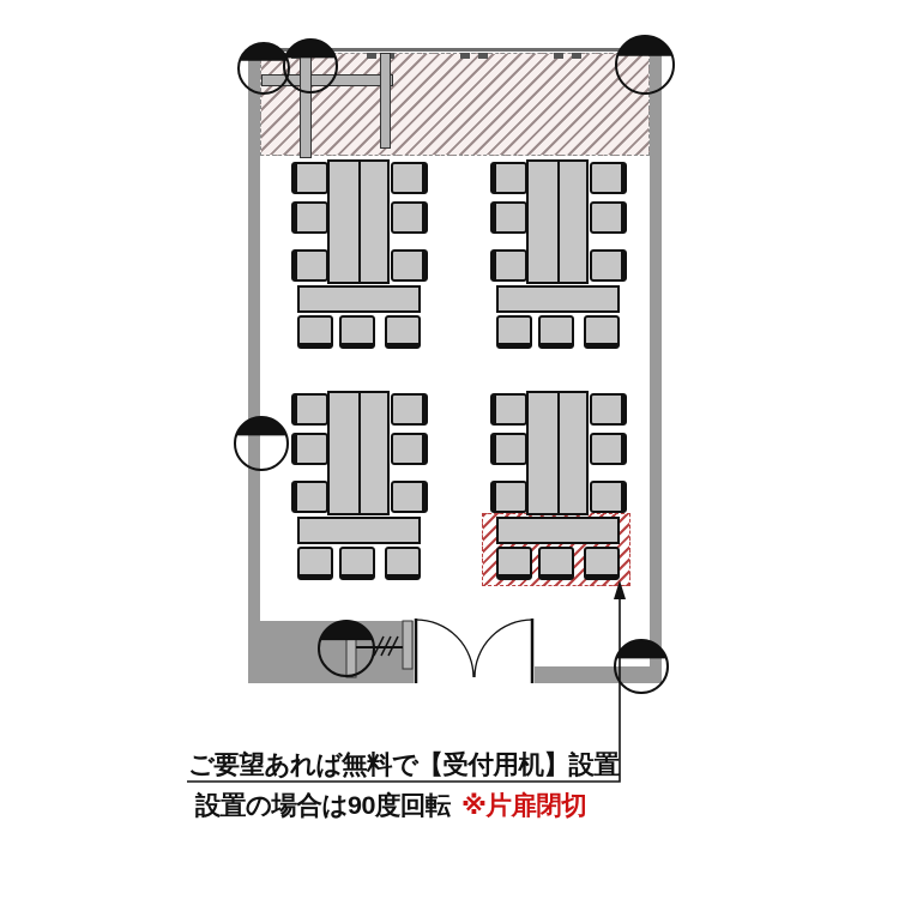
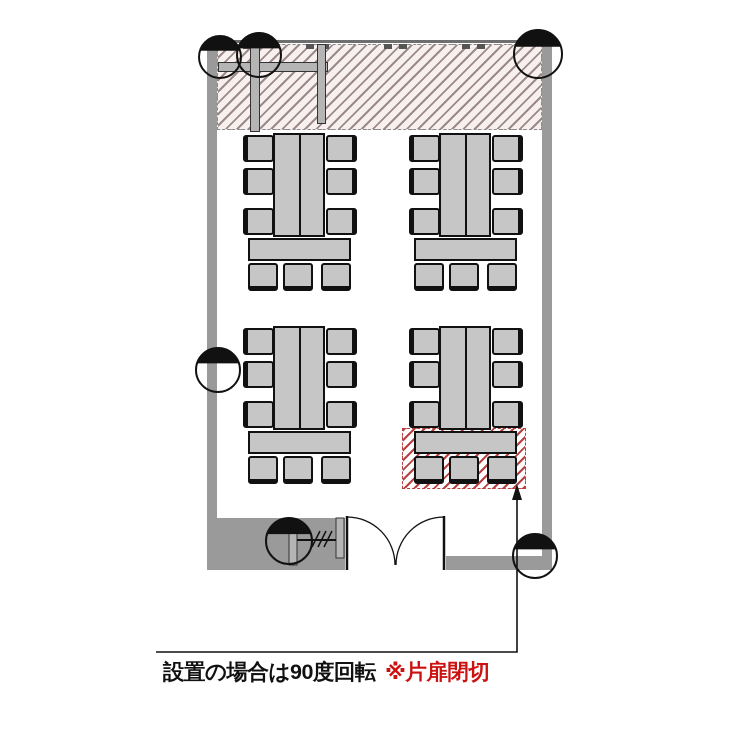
- ご要望あれば無料で【受付用机】設置
  設置の場合は90度回転 ※片扉閉切
